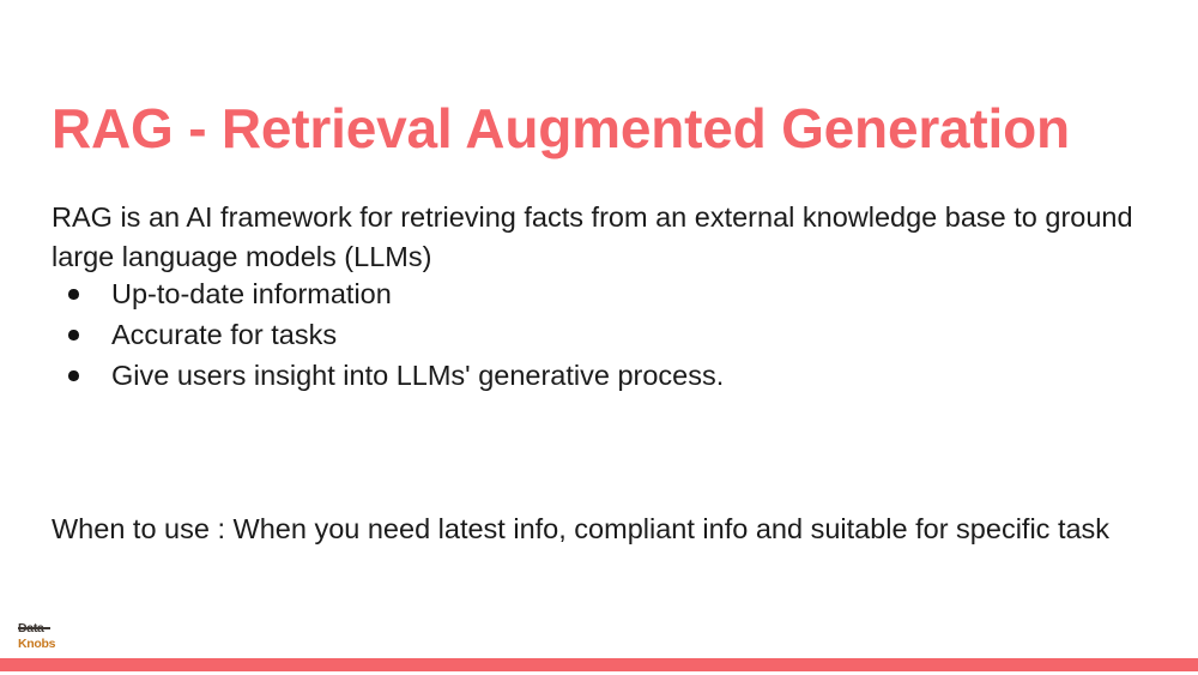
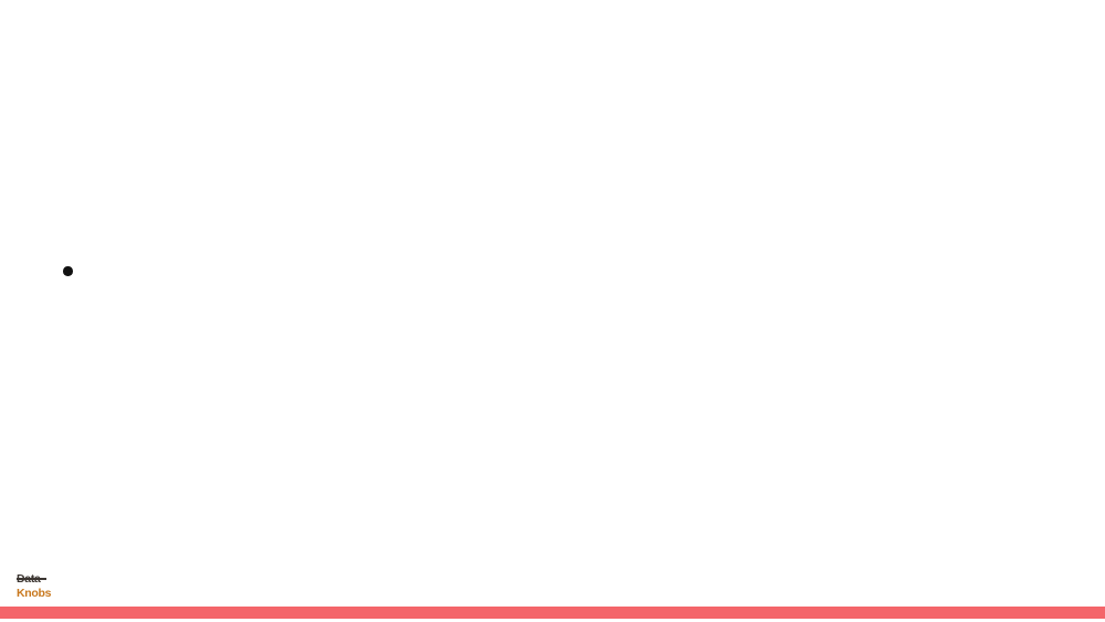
- RAG - Retrieval Augmented Generation
- RAG is an AI framework for retrieving facts from an external knowledge base to ground large language models (LLMs)
- Up-to-date information
- Accurate for tasks
- Give users insight into LLMs' generative process.
- When to use : When you need latest info, compliant info and suitable for specific task
  Data
  Knobs
